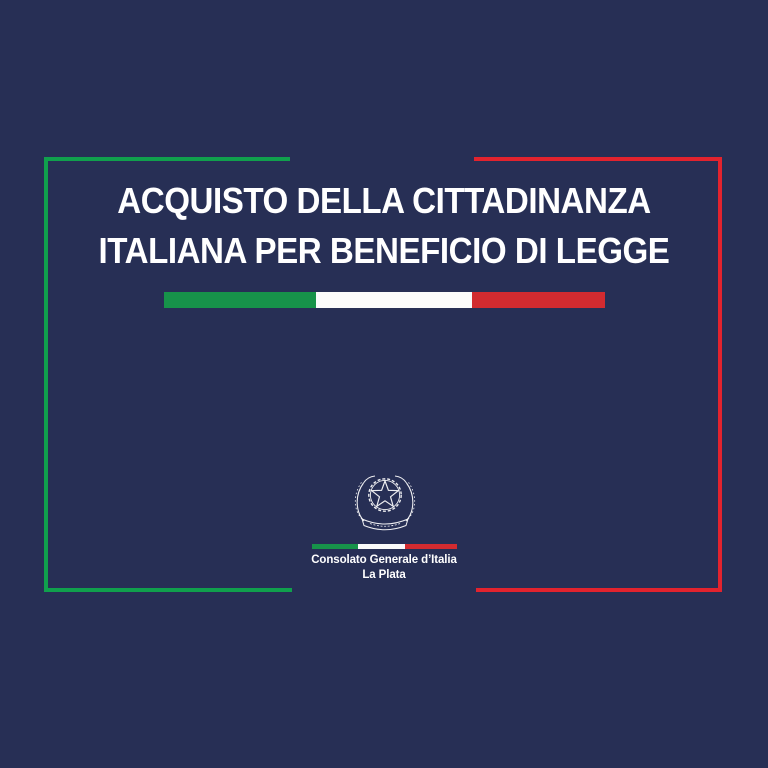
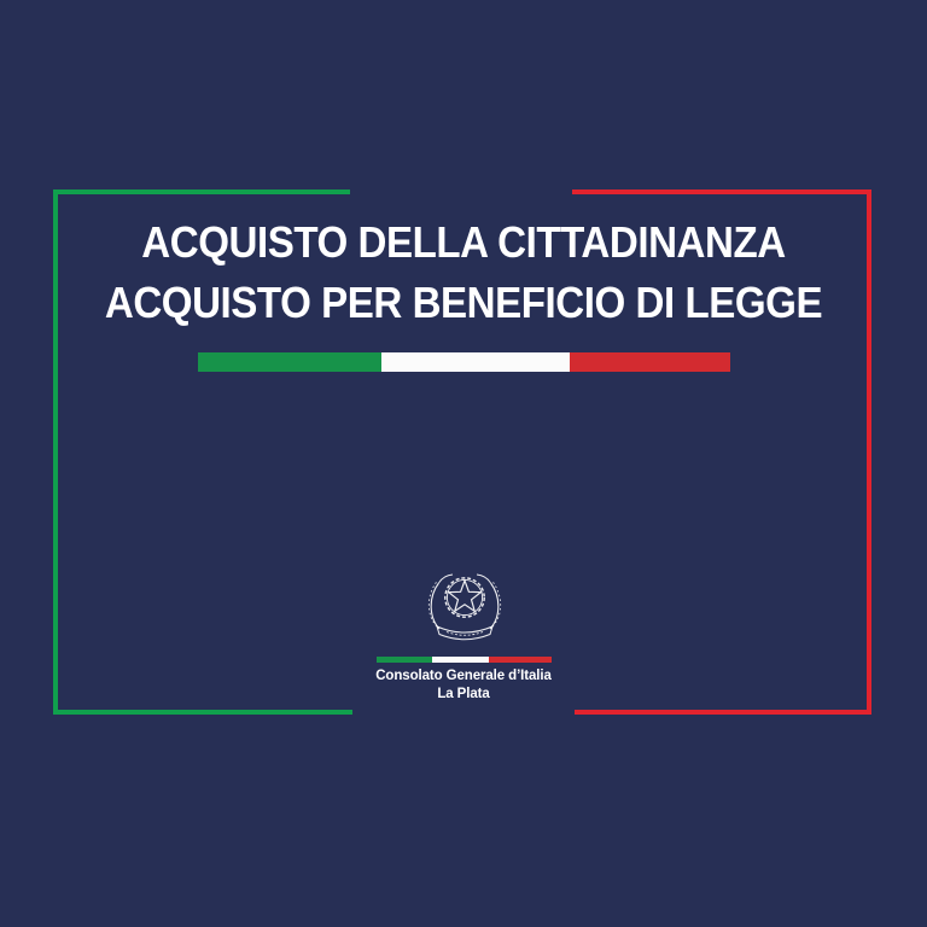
  ACQUISTO DELLA CITTADINANZA
- ITALIANA PER BENEFICIO DI LEGGE
+ ACQUISTO PER BENEFICIO DI LEGGE
  Consolato Generale d’Italia
  La Plata
